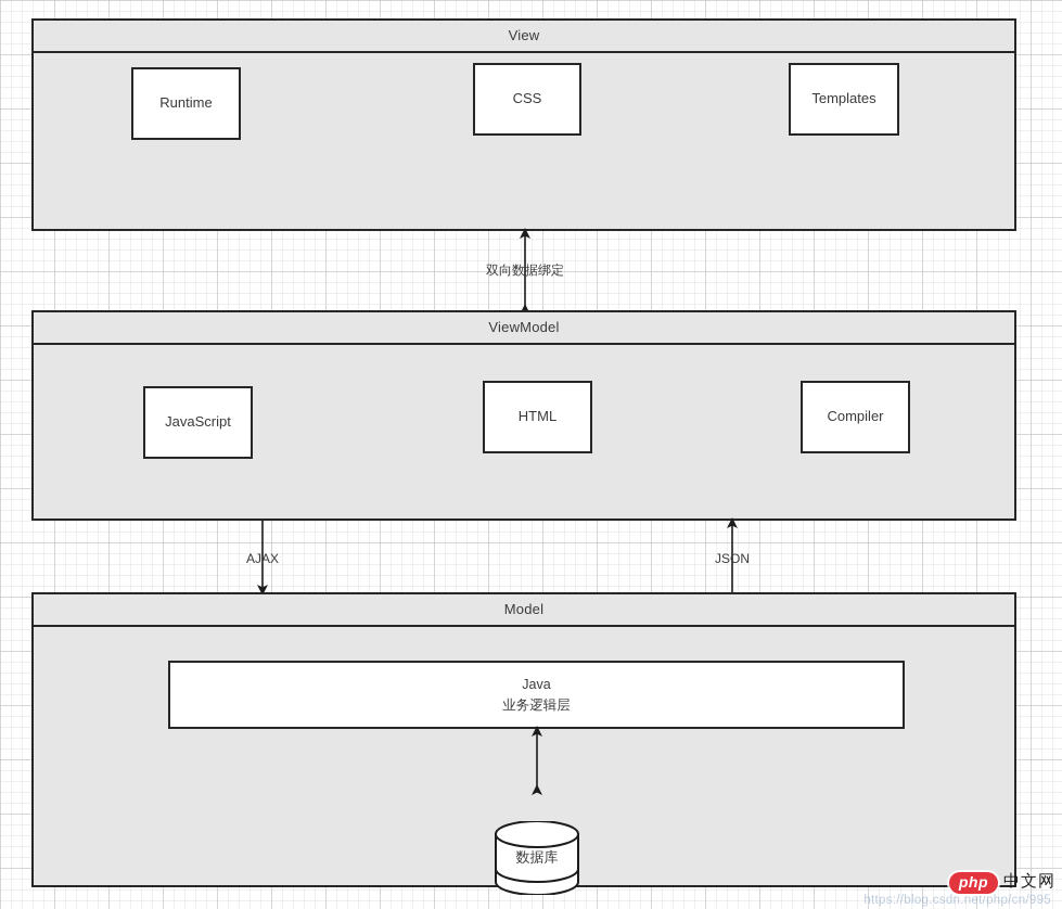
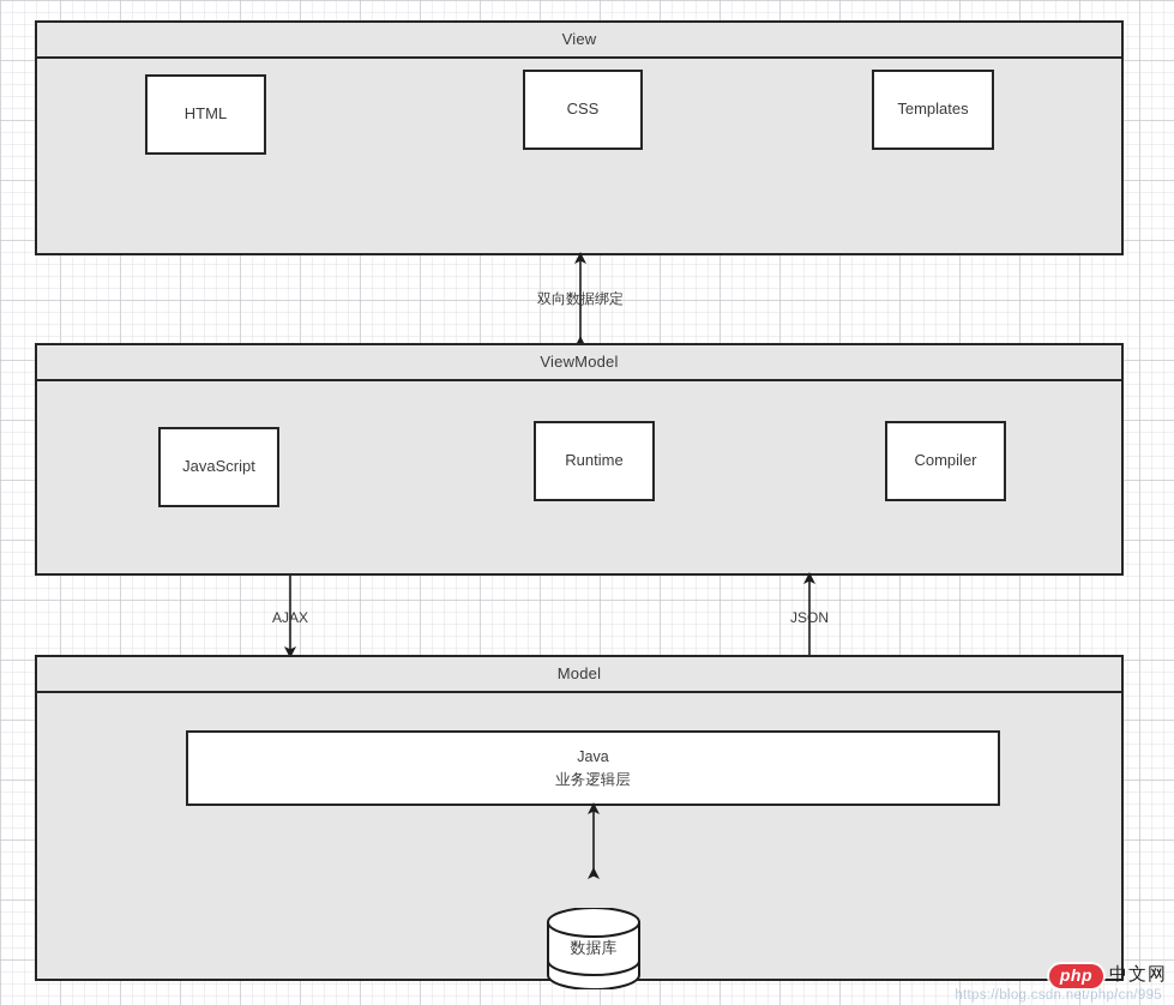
  View
- Runtime
+ HTML
  CSS
  Templates
  双向数据绑定
  ViewModel
  JavaScript
- HTML
+ Runtime
  Compiler
  AJAX
  JSON
  Model
  Java
  业务逻辑层
  数据库
  https://blog.csdn.net/php/cn/995
  php
  中文网
